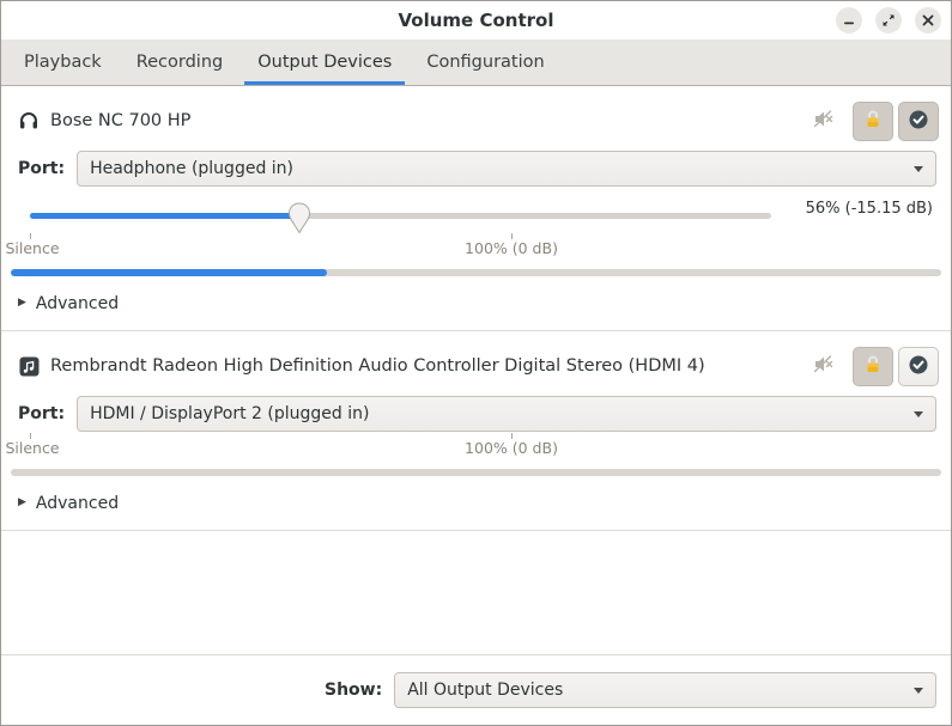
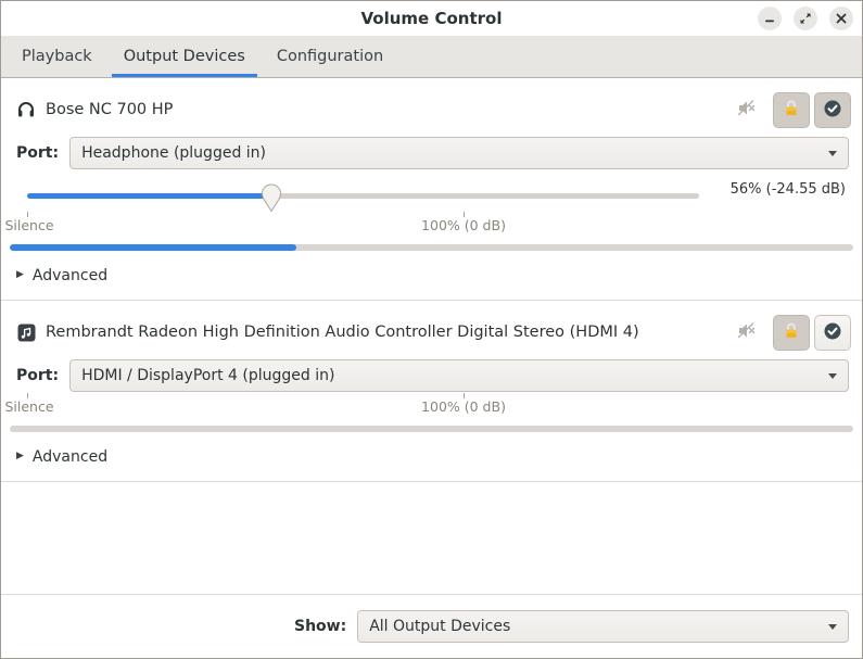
  Volume Control
  Playback
- Recording
  Output Devices
  Configuration
  Bose NC 700 HP
  Port:
  Headphone (plugged in)
- 56% (-15.15 dB)
+ 56% (-24.55 dB)
  Silence
  100% (0 dB)
  ▶
  Advanced
  Rembrandt Radeon High Definition Audio Controller Digital Stereo (HDMI 4)
  Port:
- HDMI / DisplayPort 2 (plugged in)
+ HDMI / DisplayPort 4 (plugged in)
  Silence
  100% (0 dB)
  ▶
  Advanced
  Show:
  All Output Devices
